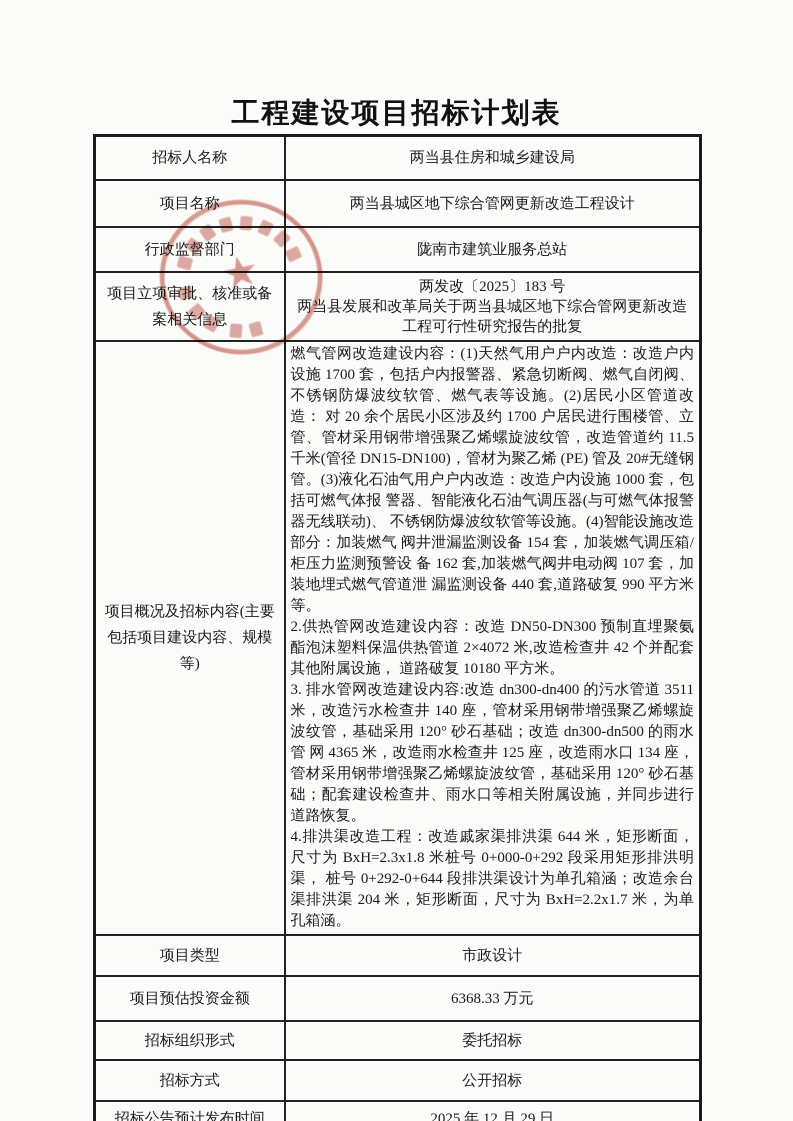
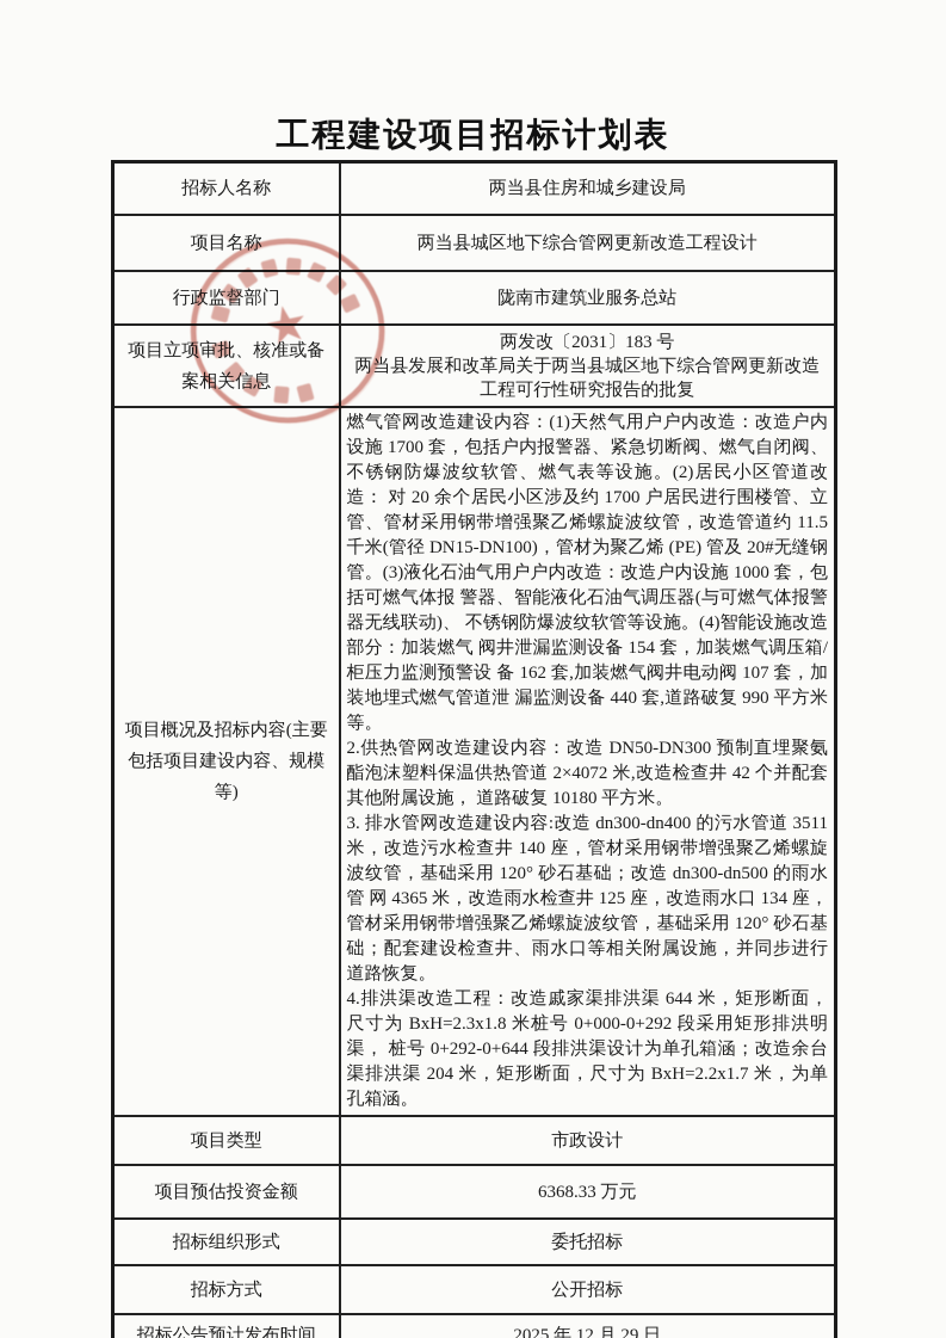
  工程建设项目招标计划表
  招标人名称	两当县住房和城乡建设局
  项目名称	两当县城区地下综合管网更新改造工程设计
  行政监督部门	陇南市建筑业服务总站
- 项目立项审批、核准或备案相关信息	两发改〔2025〕183 号 两当县发展和改革局关于两当县城区地下综合管网更新改造工程可行性研究报告的批复
+ 项目立项审批、核准或备案相关信息	两发改〔2031〕183 号 两当县发展和改革局关于两当县城区地下综合管网更新改造工程可行性研究报告的批复
  项目概况及招标内容(主要包括项目建设内容、规模等)	燃气管网改造建设内容：(1)天然气用户户内改造：改造户内设施 1700 套，包括户内报警器、紧急切断阀、燃气自闭阀、不锈钢防爆波纹软管、燃气表等设施。(2)居民小区管道改造： 对 20 余个居民小区涉及约 1700 户居民进行围楼管、立管、管材采用钢带增强聚乙烯螺旋波纹管，改造管道约 11.5 千米(管径 DN15-DN100)，管材为聚乙烯 (PE) 管及 20#无缝钢管。(3)液化石油气用户户内改造：改造户内设施 1000 套，包括可燃气体报 警器、智能液化石油气调压器(与可燃气体报警器无线联动)、 不锈钢防爆波纹软管等设施。(4)智能设施改造部分：加装燃气 阀井泄漏监测设备 154 套，加装燃气调压箱/柜压力监测预警设 备 162 套,加装燃气阀井电动阀 107 套，加装地埋式燃气管道泄 漏监测设备 440 套,道路破复 990 平方米等。 2.供热管网改造建设内容：改造 DN50-DN300 预制直埋聚氨 酯泡沫塑料保温供热管道 2×4072 米,改造检查井 42 个并配套其他附属设施， 道路破复 10180 平方米。 3. 排水管网改造建设内容:改造 dn300-dn400 的污水管道 3511 米，改造污水检查井 140 座，管材采用钢带增强聚乙烯螺旋 波纹管，基础采用 120° 砂石基础；改造 dn300-dn500 的雨水管 网 4365 米，改造雨水检查井 125 座，改造雨水口 134 座，管材采用钢带增强聚乙烯螺旋波纹管，基础采用 120° 砂石基础；配套建设检查井、雨水口等相关附属设施，并同步进行道路恢复。 4.排洪渠改造工程：改造戚家渠排洪渠 644 米，矩形断面， 尺寸为 BxH=2.3x1.8 米桩号 0+000-0+292 段采用矩形排洪明渠， 桩号 0+292-0+644 段排洪渠设计为单孔箱涵；改造余台渠排洪渠 204 米，矩形断面，尺寸为 BxH=2.2x1.7 米，为单孔箱涵。
  项目类型	市政设计
  项目预估投资金额	6368.33 万元
  招标组织形式	委托招标
  招标方式	公开招标
  招标公告预计发布时间	2025 年 12 月 29 日
